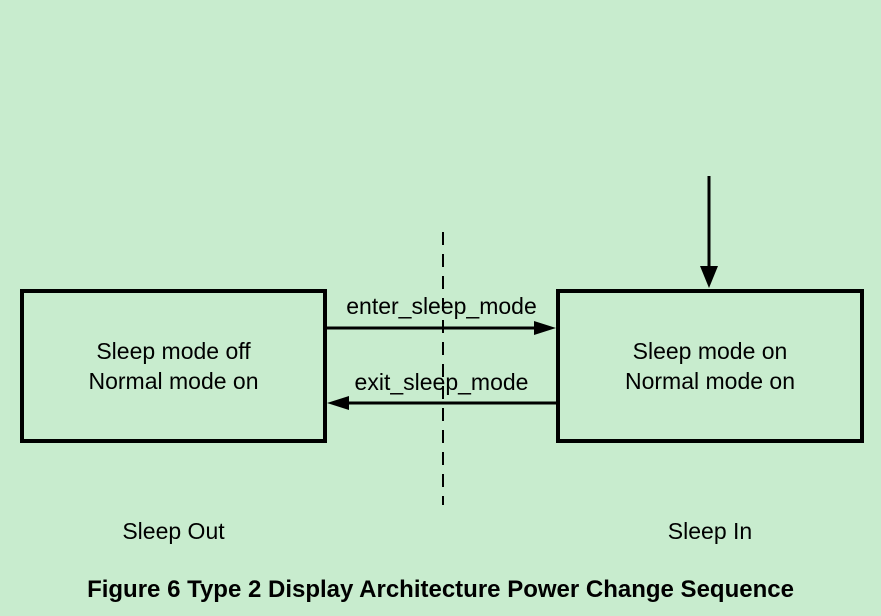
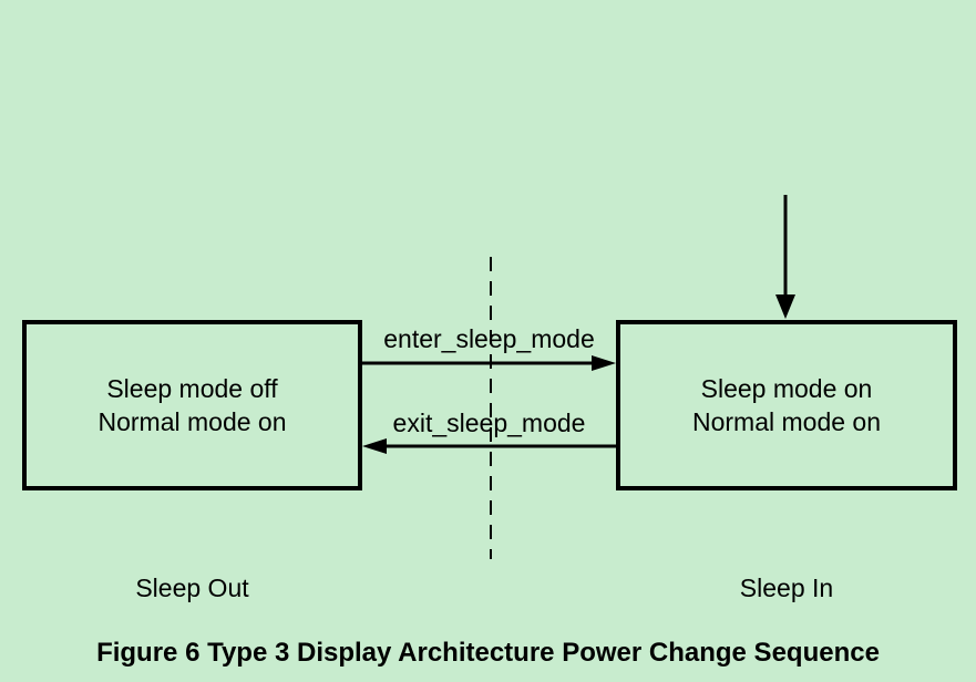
  Sleep mode off
  Normal mode on
  Sleep mode on
  Normal mode on
  enter_sleep_mode
  exit_sleep_mode
  Sleep Out
  Sleep In
- Figure 6 Type 2 Display Architecture Power Change Sequence
+ Figure 6 Type 3 Display Architecture Power Change Sequence
